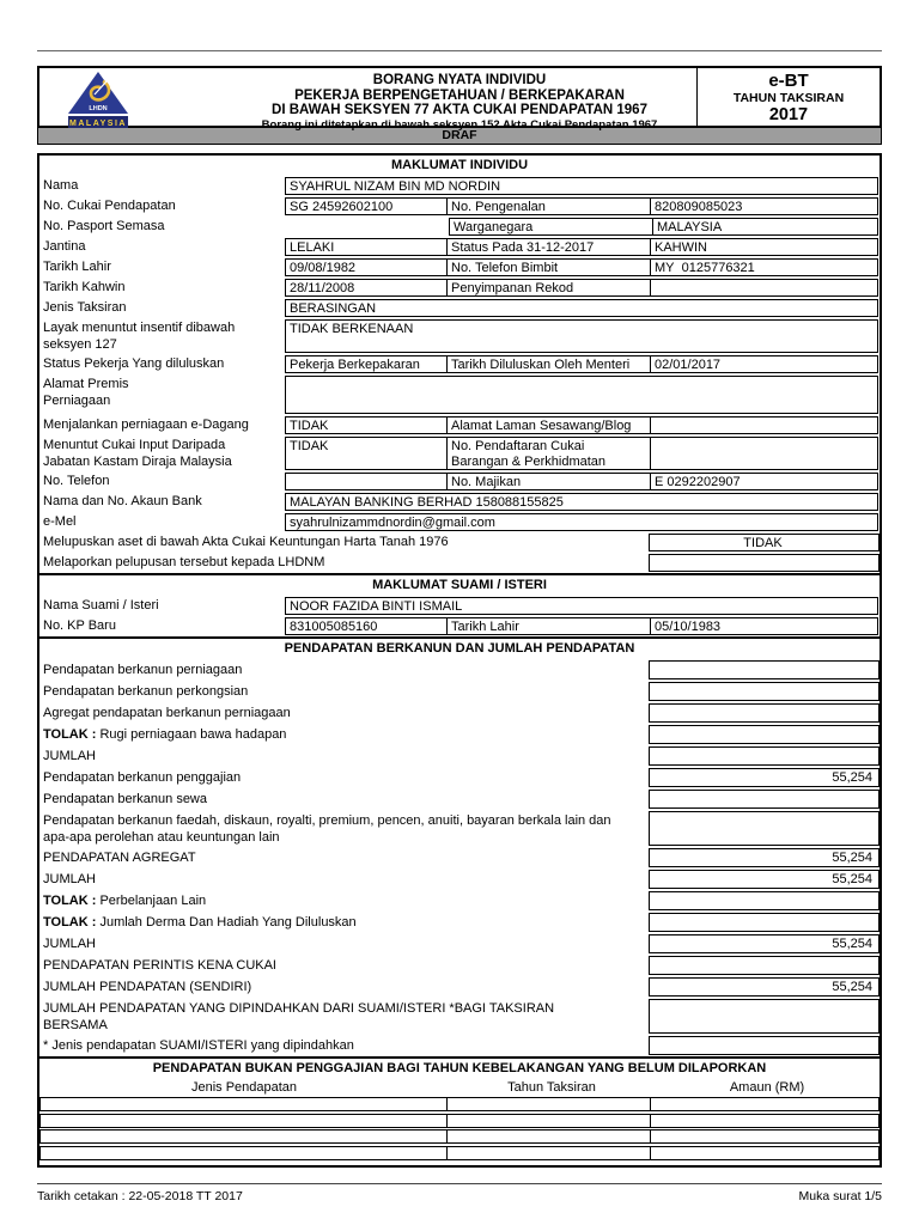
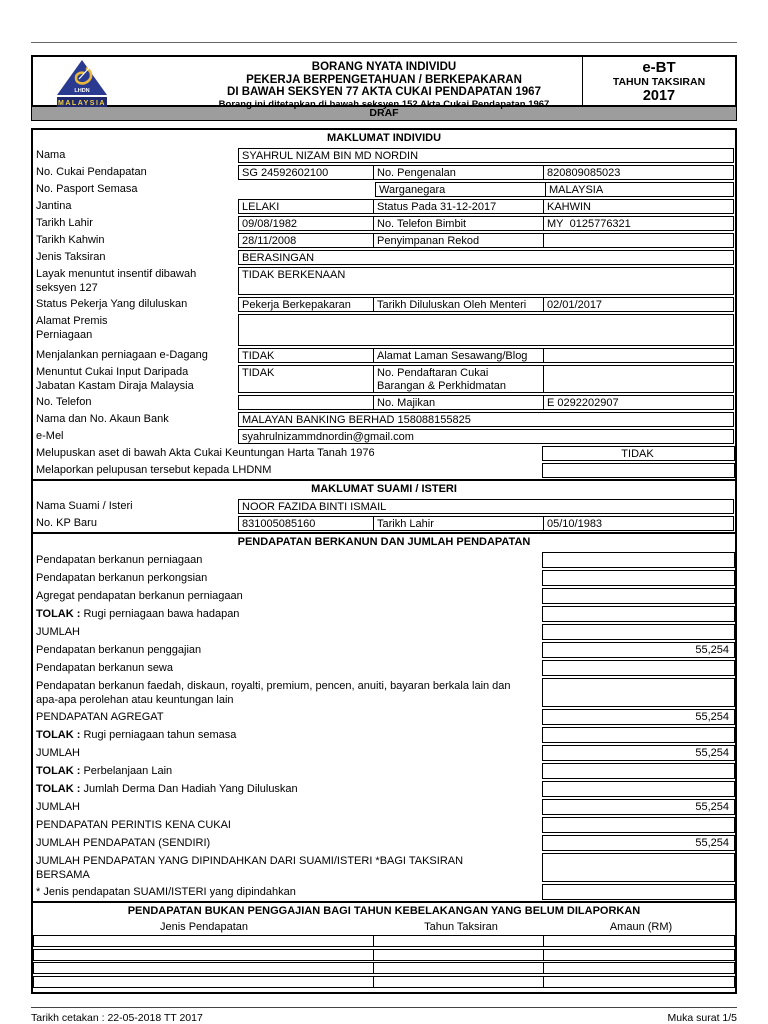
  BORANG NYATA INDIVIDU
  PEKERJA BERPENGETAHUAN / BERKEPAKARAN
  DI BAWAH SEKSYEN 77 AKTA CUKAI PENDAPATAN 1967
  Borang ini ditetapkan di bawah seksyen 152 Akta Cukai Pendapatan 1967
  e-BT
  TAHUN TAKSIRAN
  2017
  DRAF
  MAKLUMAT INDIVIDU
  Nama
  SYAHRUL NIZAM BIN MD NORDIN
  No. Cukai Pendapatan
  SG 24592602100
  No. Pengenalan
  820809085023
  No. Pasport Semasa
  Warganegara
  MALAYSIA
  Jantina
  LELAKI
  Status Pada 31-12-2017
  KAHWIN
  Tarikh Lahir
  09/08/1982
  No. Telefon Bimbit
  MY 0125776321
  Tarikh Kahwin
  28/11/2008
  Penyimpanan Rekod
  Jenis Taksiran
  BERASINGAN
  Layak menuntut insentif dibawah
  seksyen 127
  TIDAK BERKENAAN
  Status Pekerja Yang diluluskan
  Pekerja Berkepakaran
  Tarikh Diluluskan Oleh Menteri
  02/01/2017
  Alamat Premis
  Perniagaan
  Menjalankan perniagaan e-Dagang
  TIDAK
  Alamat Laman Sesawang/Blog
  Menuntut Cukai Input Daripada
  Jabatan Kastam Diraja Malaysia
  TIDAK
  No. Pendaftaran Cukai
  Barangan & Perkhidmatan
  No. Telefon
  No. Majikan
  E 0292202907
  Nama dan No. Akaun Bank
  MALAYAN BANKING BERHAD 158088155825
  e-Mel
  syahrulnizammdnordin@gmail.com
  Melupuskan aset di bawah Akta Cukai Keuntungan Harta Tanah 1976
  TIDAK
  Melaporkan pelupusan tersebut kepada LHDNM
  MAKLUMAT SUAMI / ISTERI
  Nama Suami / Isteri
  NOOR FAZIDA BINTI ISMAIL
  No. KP Baru
  831005085160
  Tarikh Lahir
  05/10/1983
  PENDAPATAN BERKANUN DAN JUMLAH PENDAPATAN
  Pendapatan berkanun perniagaan
  Pendapatan berkanun perkongsian
  Agregat pendapatan berkanun perniagaan
  TOLAK : Rugi perniagaan bawa hadapan
  JUMLAH
  Pendapatan berkanun penggajian
  55,254
  Pendapatan berkanun sewa
  Pendapatan berkanun faedah, diskaun, royalti, premium, pencen, anuiti, bayaran berkala lain dan
  apa-apa perolehan atau keuntungan lain
  PENDAPATAN AGREGAT
  55,254
+ TOLAK : Rugi perniagaan tahun semasa
  JUMLAH
  55,254
  TOLAK : Perbelanjaan Lain
  TOLAK : Jumlah Derma Dan Hadiah Yang Diluluskan
  JUMLAH
  55,254
  PENDAPATAN PERINTIS KENA CUKAI
  JUMLAH PENDAPATAN (SENDIRI)
  55,254
  JUMLAH PENDAPATAN YANG DIPINDAHKAN DARI SUAMI/ISTERI *BAGI TAKSIRAN
  BERSAMA
  * Jenis pendapatan SUAMI/ISTERI yang dipindahkan
  PENDAPATAN BUKAN PENGGAJIAN BAGI TAHUN KEBELAKANGAN YANG BELUM DILAPORKAN
  Jenis Pendapatan
  Tahun Taksiran
  Amaun (RM)
  Tarikh cetakan : 22-05-2018 TT 2017
  Muka surat 1/5
